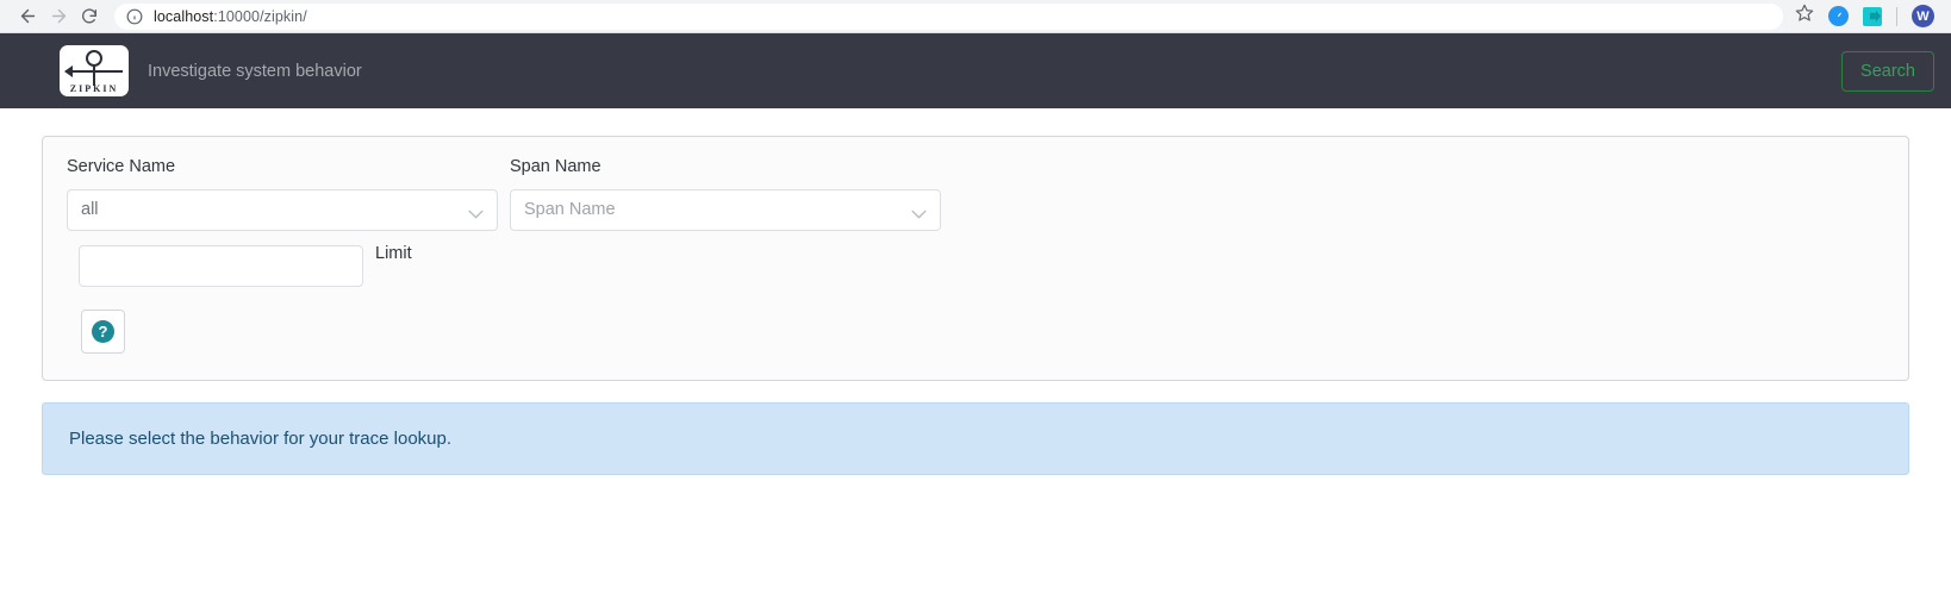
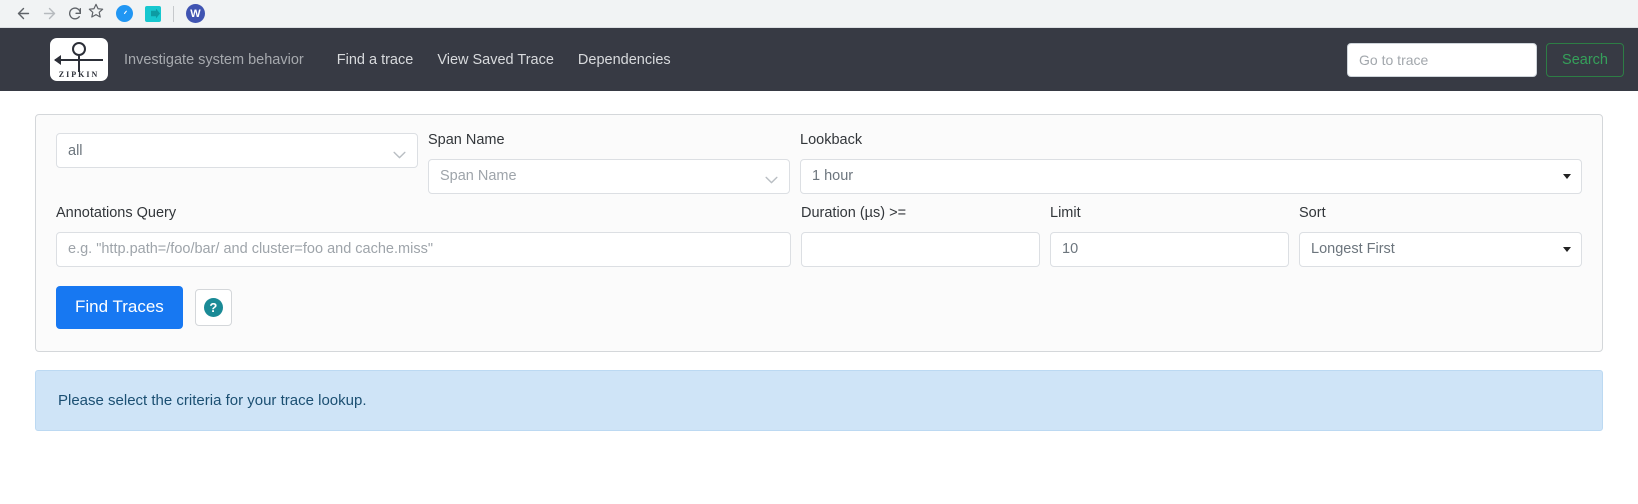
- localhost:10000/zipkin/
  W
  ZIPKIN
  Investigate system behavior
+ Find a trace
+ View Saved Trace
+ Dependencies
+ Go to trace
  Search
- Service Name
  all
  Span Name
  Span Name
+ Lookback
+ 1 hour
+ Annotations Query
+ e.g. "http.path=/foo/bar/ and cluster=foo and cache.miss"
+ Duration (µs) >=
  Limit
+ 10
+ Sort
+ Longest First
+ Find Traces
  ?
- Please select the behavior for your trace lookup.
+ Please select the criteria for your trace lookup.
